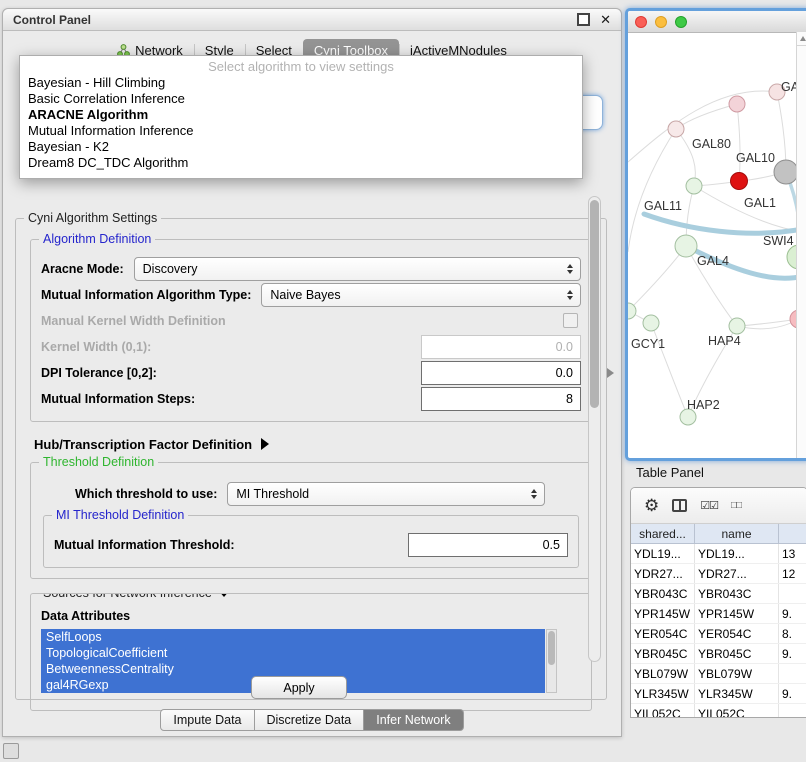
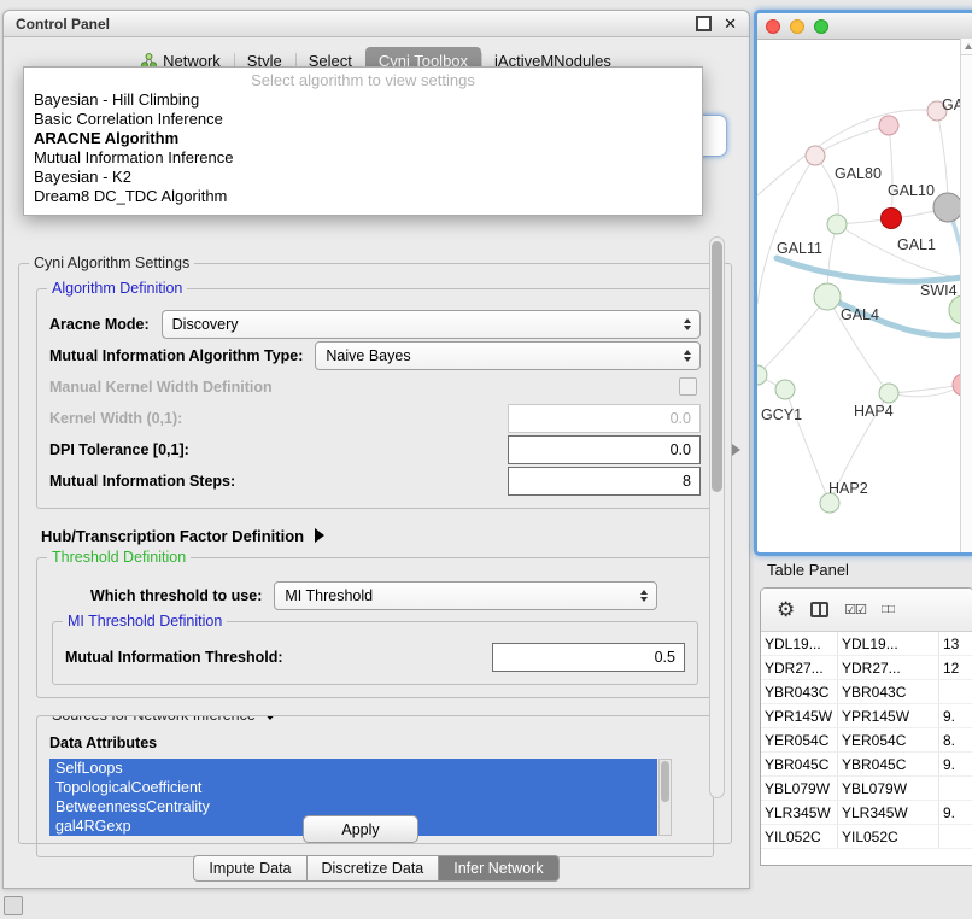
  Control Panel
  ✕
  Network
  Style
  Select
  Cyni Toolbox
  jActiveMNodules
  Select algorithm to view settings
  Bayesian - Hill Climbing
  Basic Correlation Inference
  ARACNE Algorithm
  Mutual Information Inference
  Bayesian - K2
  Dream8 DC_TDC Algorithm
  Cyni Algorithm Settings
  Algorithm Definition
  Aracne Mode:
  Discovery
  Mutual Information Algorithm Type:
  Naive Bayes
  Manual Kernel Width Definition
  Kernel Width (0,1):
  0.0
- DPI Tolerance [0,2]:
+ DPI Tolerance [0,1]:
  0.0
  Mutual Information Steps:
  8
  Hub/Transcription Factor Definition
  Threshold Definition
  Which threshold to use:
  MI Threshold
  MI Threshold Definition
  Mutual Information Threshold:
  0.5
  Data Attributes
  SelfLoops
  TopologicalCoefficient
  BetweennessCentrality
  gal4RGexp
  Apply
  Impute Data
  Discretize Data
  Infer Network
  GAL80
  GAL10
  GAL11
  GAL1
  SWI4
  GAL4
  GCY1
  HAP4
  HAP2
  Table Panel
  ⚙
  ☑☑
  □□
- shared...
- name
  YDL19...
  YDL19...
  13
  YDR27...
  YDR27...
  12
  YBR043C
  YBR043C
  YPR145W
  YPR145W
  9.
  YER054C
  YER054C
  8.
  YBR045C
  YBR045C
  9.
  YBL079W
  YBL079W
  YLR345W
  YLR345W
  9.
  YIL052C
  YIL052C
